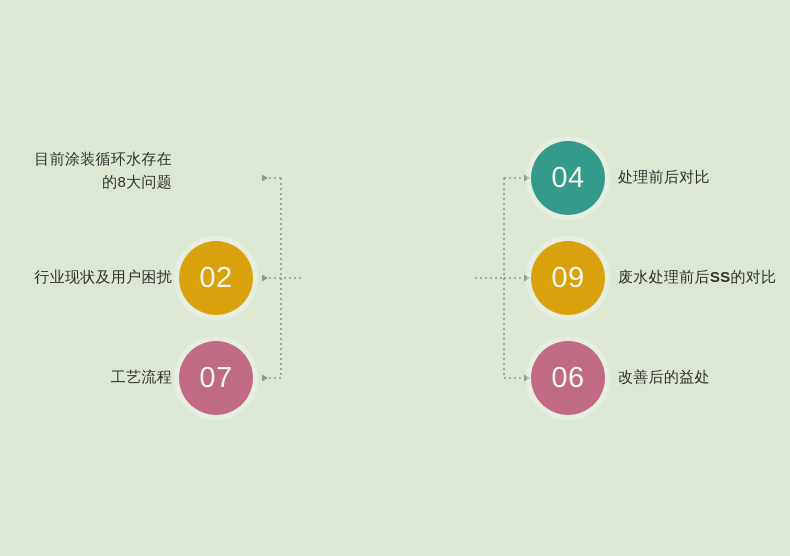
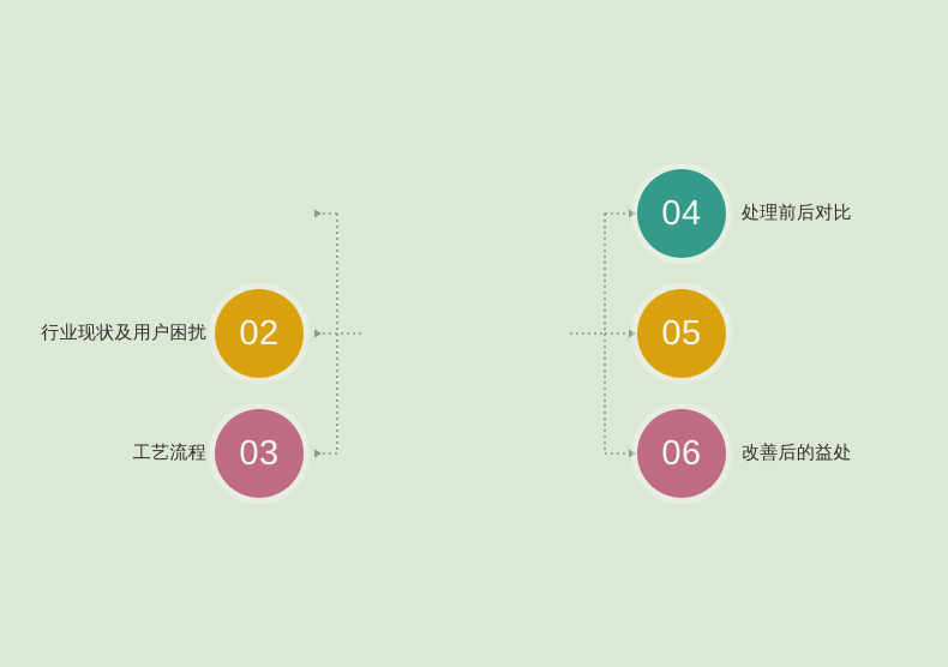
  02
- 07
+ 03
  04
- 09
+ 05
  06
- 目前涂装循环水存在
- 的8大问题
  行业现状及用户困扰
  工艺流程
  处理前后对比
- 废水处理前后SS的对比
  改善后的益处
